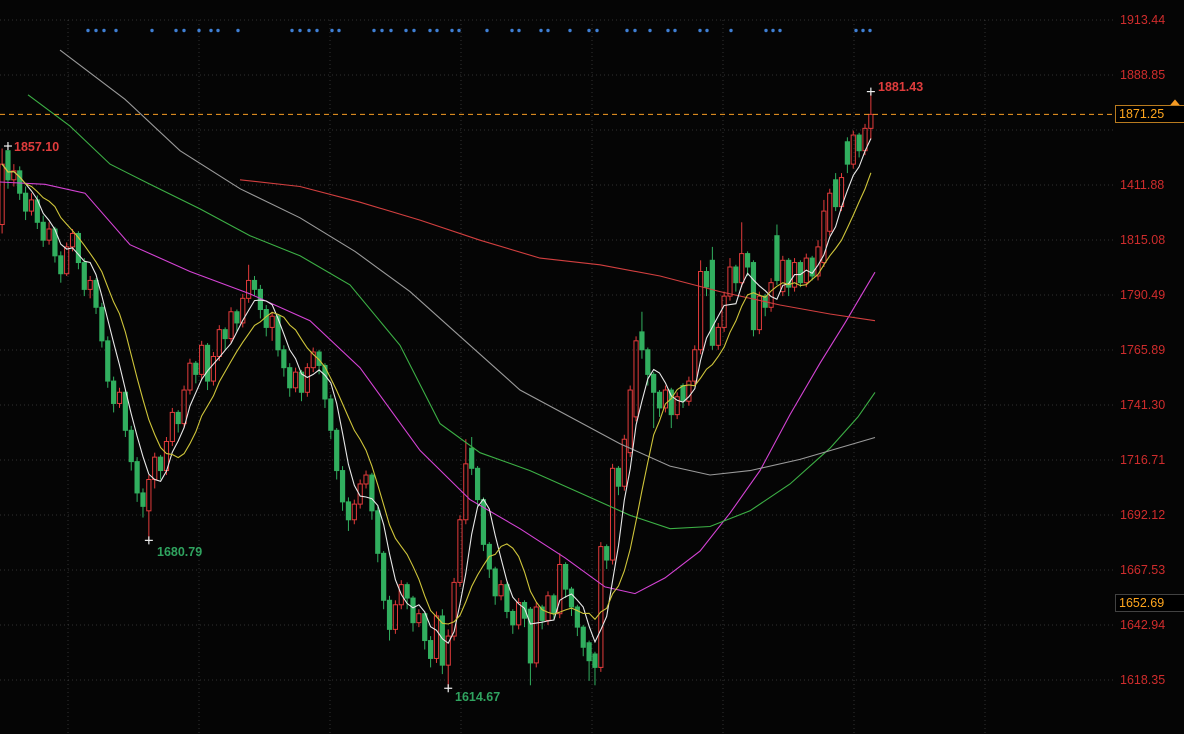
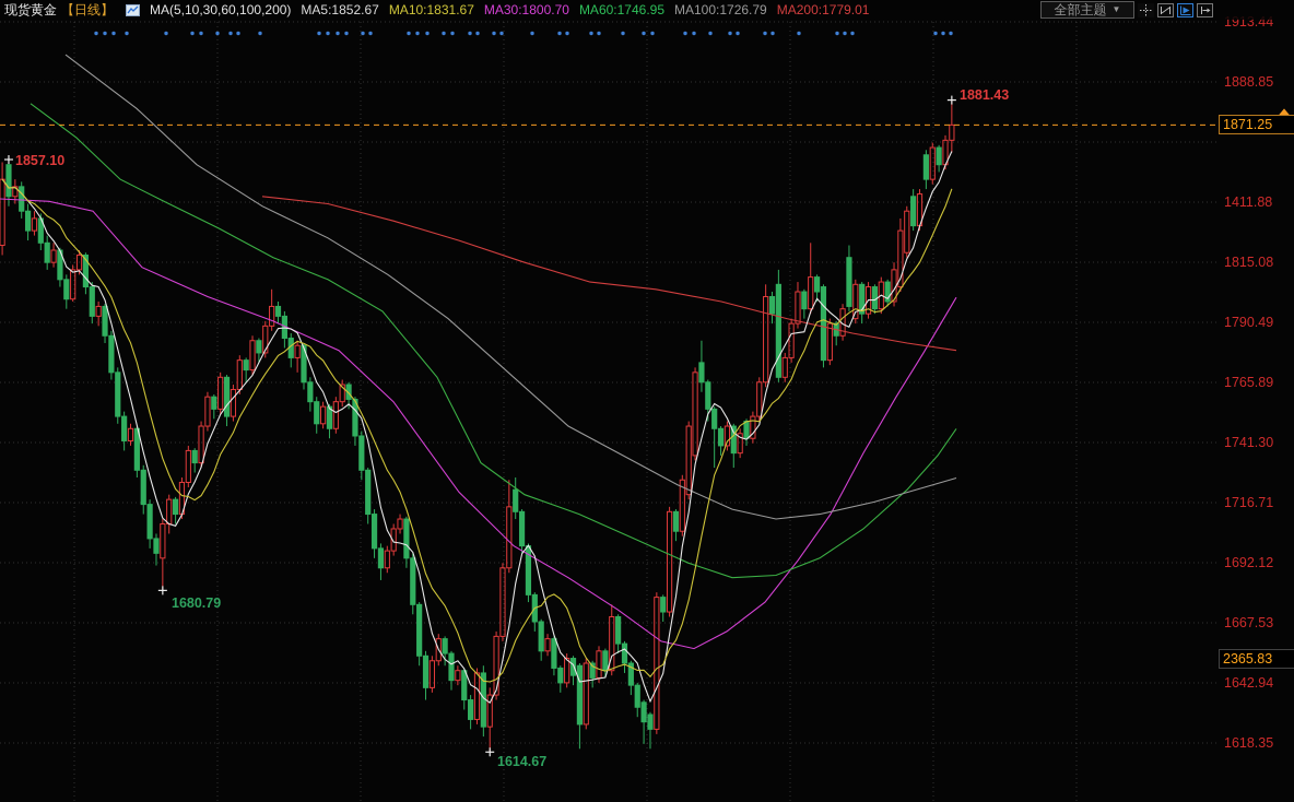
  1857.10
  1881.43
  1680.79
  1614.67
  1913.44
  1888.85
  1411.88
  1815.08
  1790.49
  1765.89
  1741.30
  1716.71
  1692.12
  1667.53
  1642.94
  1618.35
+ 现货黄金
+ 【日线】
+ MA(5,10,30,60,100,200)
+ MA5:1852.67
+ MA10:1831.67
+ MA30:1800.70
+ MA60:1746.95
+ MA100:1726.79
+ MA200:1779.01
+ 全部主题
+ ▼
  1871.25
- 1652.69
+ 2365.83
